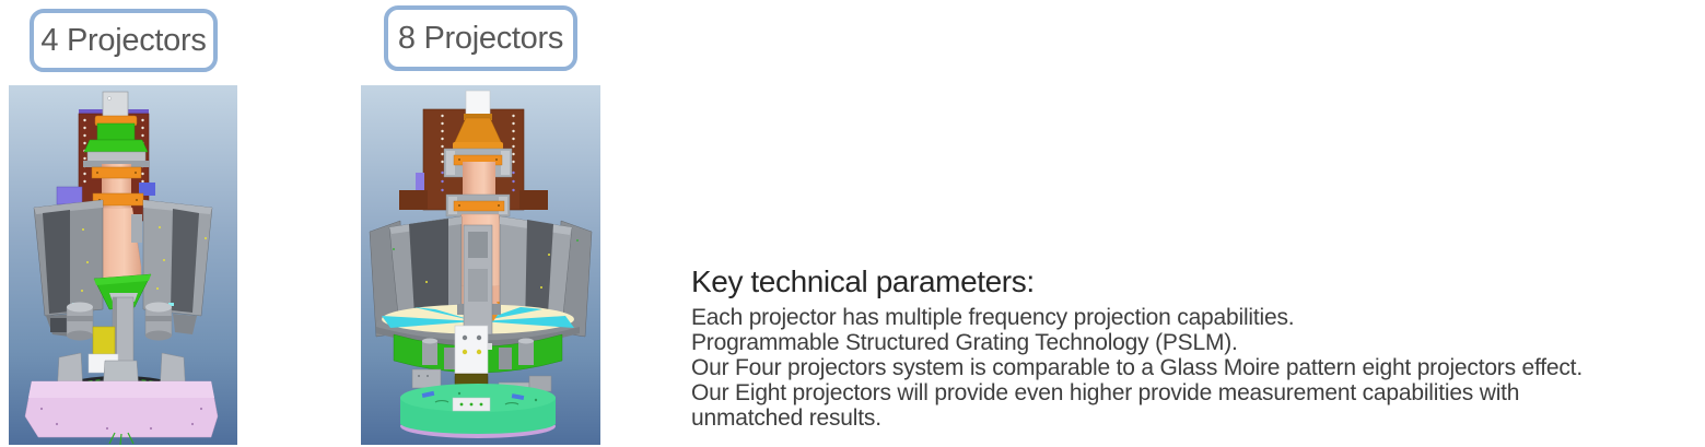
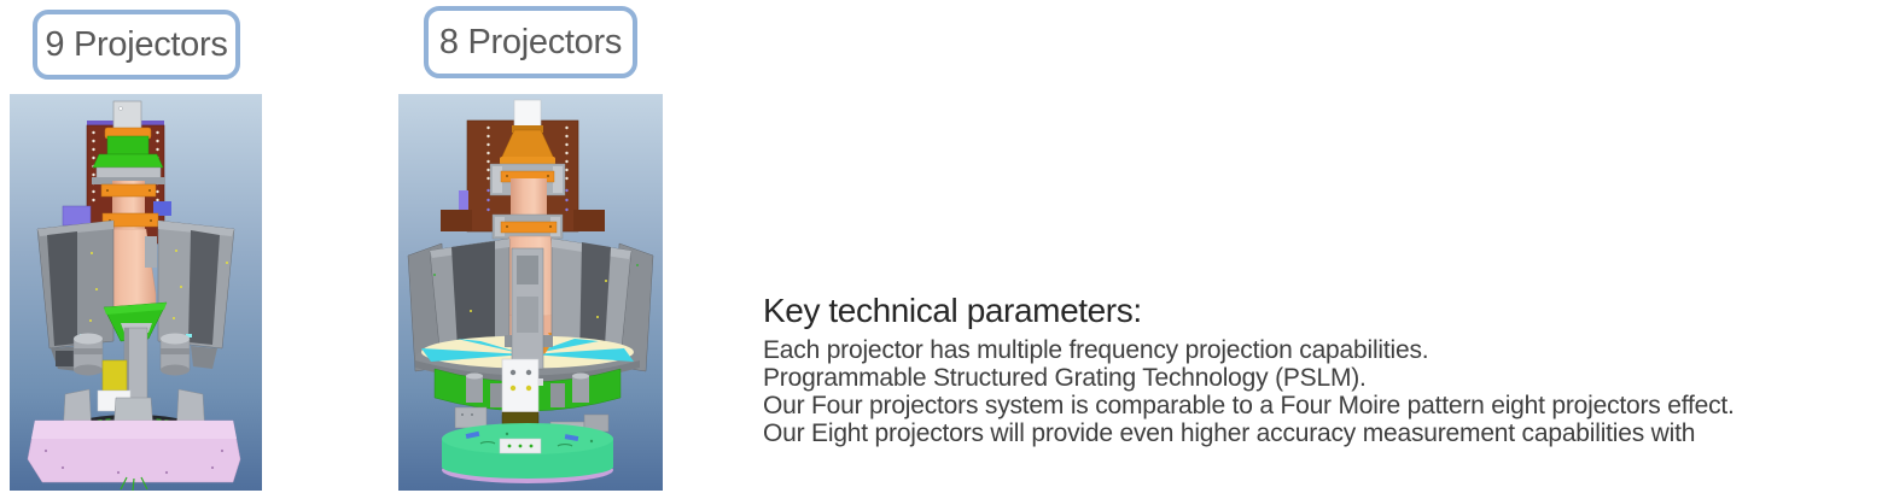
- 4 Projectors
+ 9 Projectors
  8 Projectors
  Key technical parameters:
  Each projector has multiple frequency projection capabilities.
  Programmable Structured Grating Technology (PSLM).
- Our Four projectors system is comparable to a Glass Moire pattern eight projectors effect.
+ Our Four projectors system is comparable to a Four Moire pattern eight projectors effect.
- Our Eight projectors will provide even higher provide measurement capabilities with
+ Our Eight projectors will provide even higher accuracy measurement capabilities with
- unmatched results.
